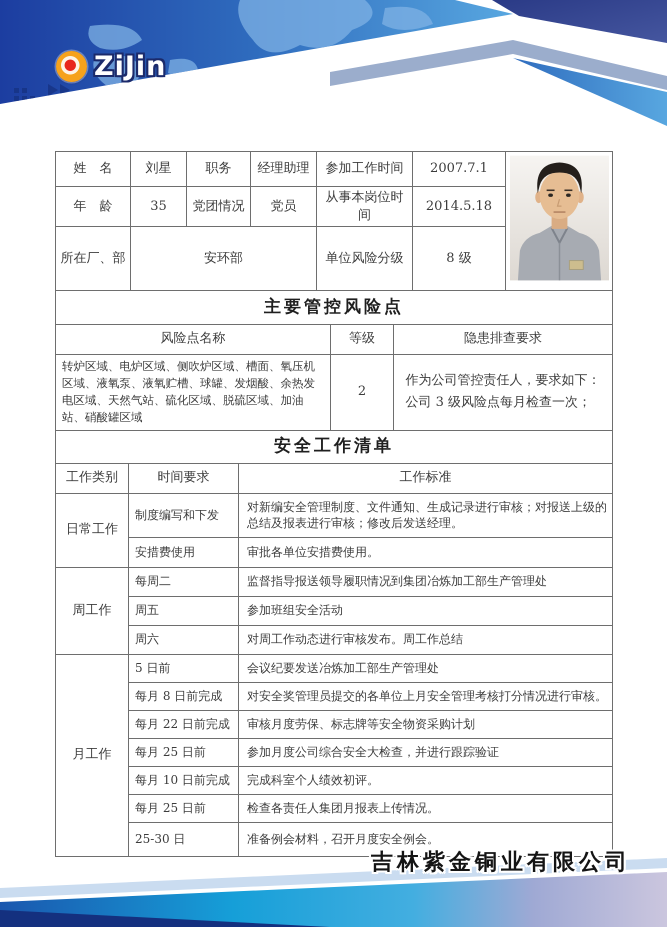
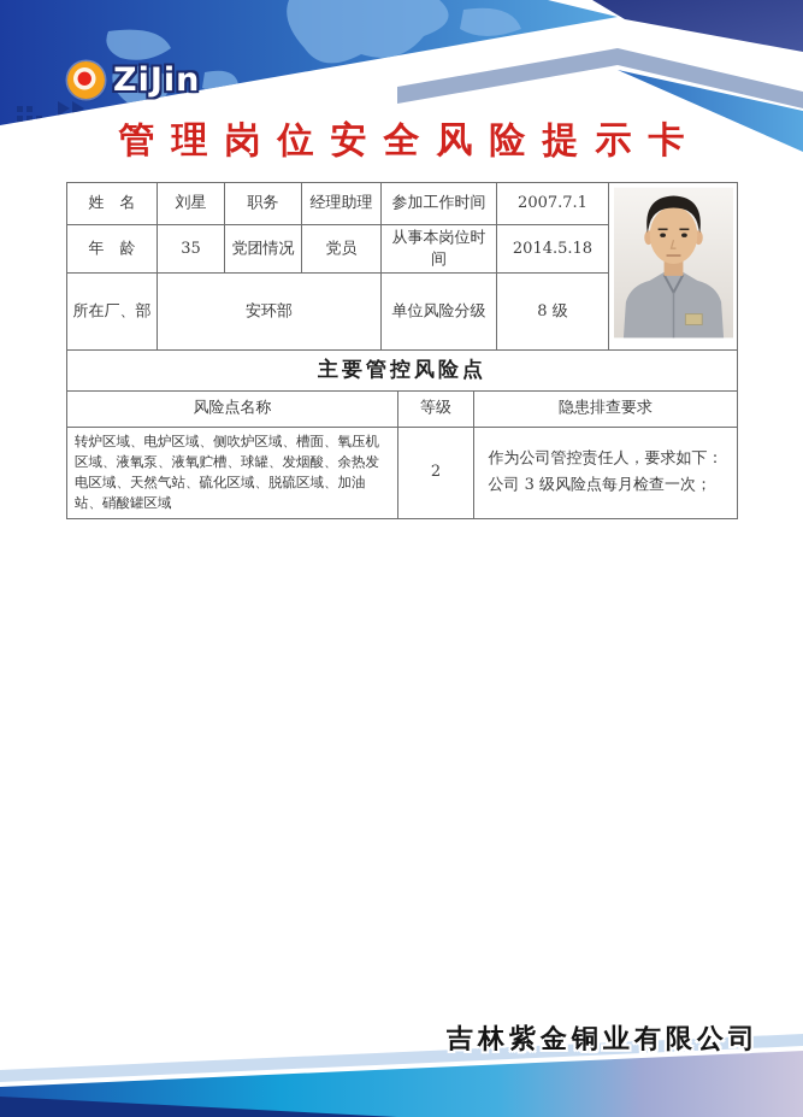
  ZiJin
+ 管理岗位安全风险提示卡
  姓 名	刘星	职务	经理助理	参加工作时间	2007.7.1
  年 龄	35	党团情况	党员	从事本岗位时间	2014.5.18
  所在厂、部	安环部	单位风险分级	8 级
  主要管控风险点
  风险点名称	等级	隐患排查要求
  转炉区域、电炉区域、侧吹炉区域、槽面、氧压机区域、液氧泵、液氧贮槽、球罐、发烟酸、余热发电区域、天然气站、硫化区域、脱硫区域、加油站、硝酸罐区域	2	作为公司管控责任人，要求如下： 公司 3 级风险点每月检查一次；
- 安全工作清单
- 工作类别	时间要求	工作标准
- 日常工作	制度编写和下发	对新编安全管理制度、文件通知、生成记录进行审核；对报送上级的总结及报表进行审核；修改后发送经理。
- 安措费使用	审批各单位安措费使用。
- 周工作	每周二	监督指导报送领导履职情况到集团冶炼加工部生产管理处
- 周五	参加班组安全活动
- 周六	对周工作动态进行审核发布。周工作总结
- 月工作	5 日前	会议纪要发送冶炼加工部生产管理处
- 每月 8 日前完成	对安全奖管理员提交的各单位上月安全管理考核打分情况进行审核。
- 每月 22 日前完成	审核月度劳保、标志牌等安全物资采购计划
- 每月 25 日前	参加月度公司综合安全大检查，并进行跟踪验证
- 每月 10 日前完成	完成科室个人绩效初评。
- 每月 25 日前	检查各责任人集团月报表上传情况。
- 25-30 日	准备例会材料，召开月度安全例会。
  吉林紫金铜业有限公司
